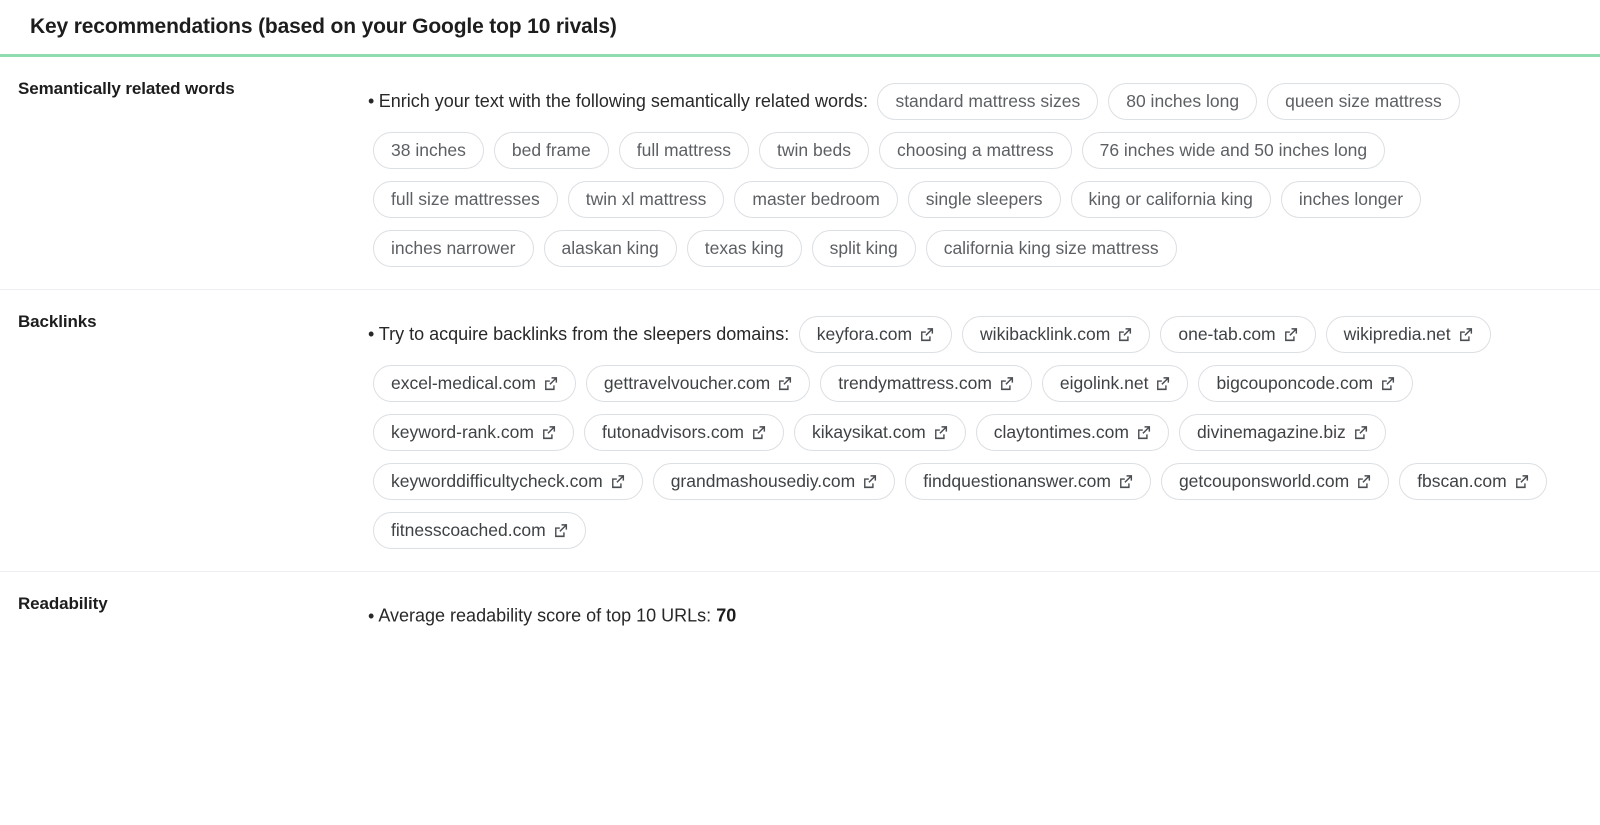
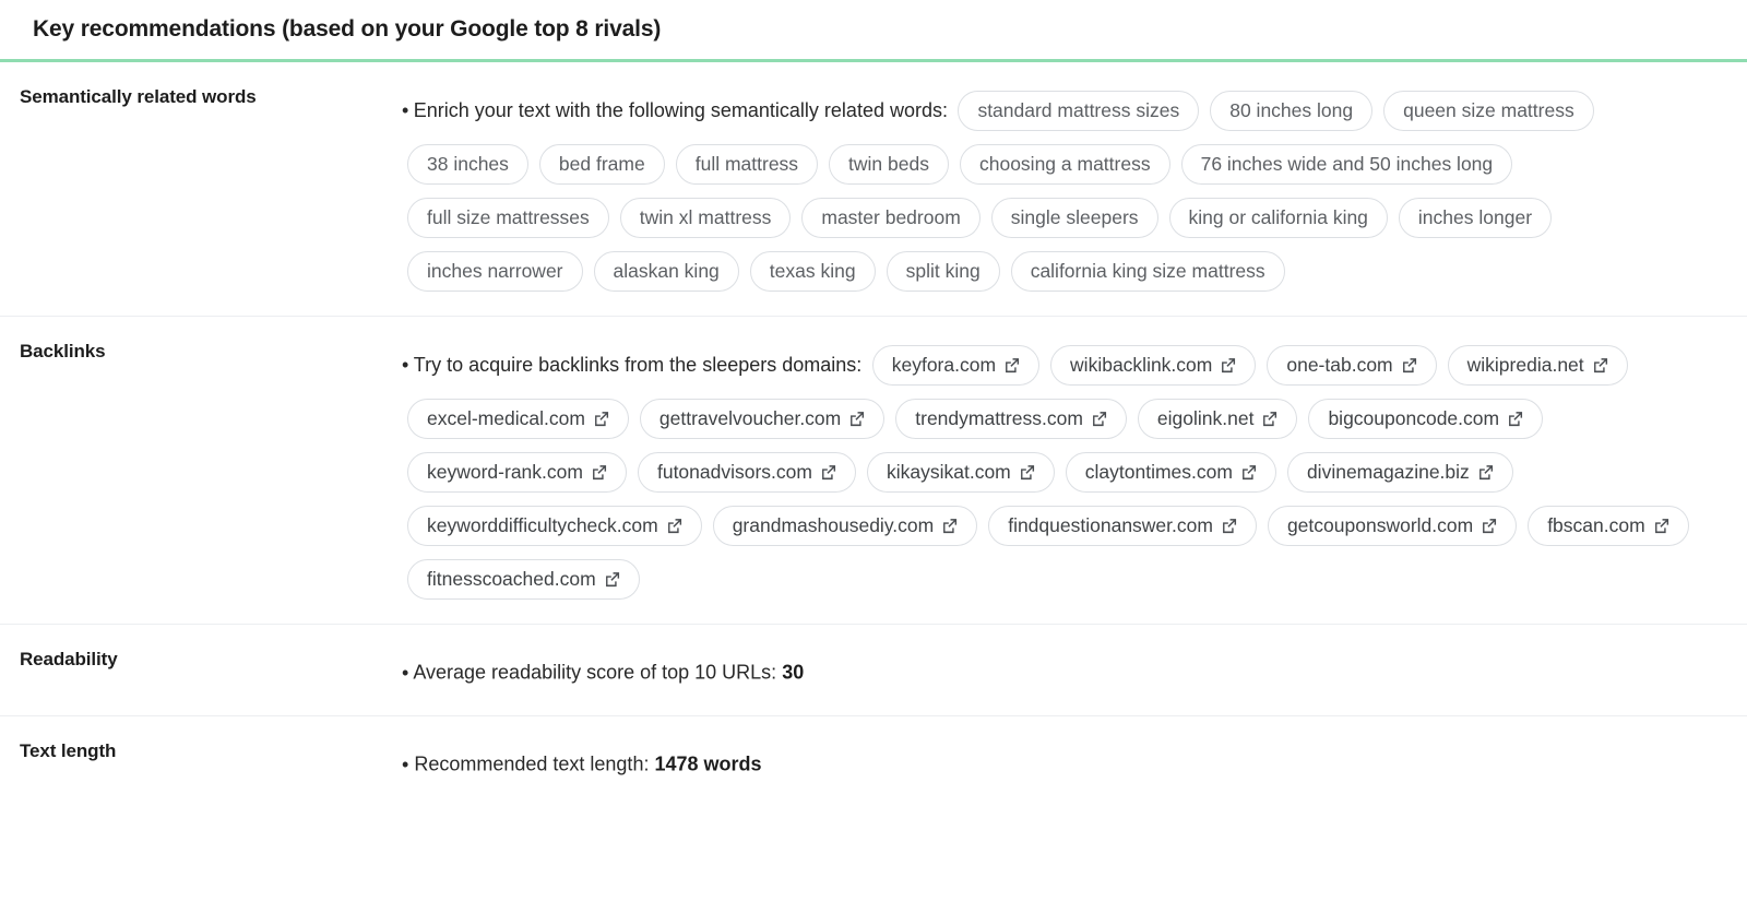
- Key recommendations (based on your Google top 10 rivals)
+ Key recommendations (based on your Google top 8 rivals)
  Semantically related words
  • Enrich your text with the following semantically related words: standard mattress sizes 80 inches long queen size mattress38 inches bed frame full mattress twin beds choosing a mattress 76 inches wide and 50 inches longfull size mattresses twin xl mattress master bedroom single sleepers king or california king inches longerinches narrower alaskan king texas king split king california king size mattress
  Backlinks
  • Try to acquire backlinks from the sleepers domains: keyfora.com wikibacklink.com one-tab.com wikipredia.netexcel-medical.com gettravelvoucher.com trendymattress.com eigolink.net bigcouponcode.comkeyword-rank.com futonadvisors.com kikaysikat.com claytontimes.com divinemagazine.bizkeyworddifficultycheck.com grandmashousediy.com findquestionanswer.com getcouponsworld.com fbscan.comfitnesscoached.com
  Readability
- • Average readability score of top 10 URLs: 70
+ • Average readability score of top 10 URLs: 30
+ Text length
+ • Recommended text length: 1478 words
